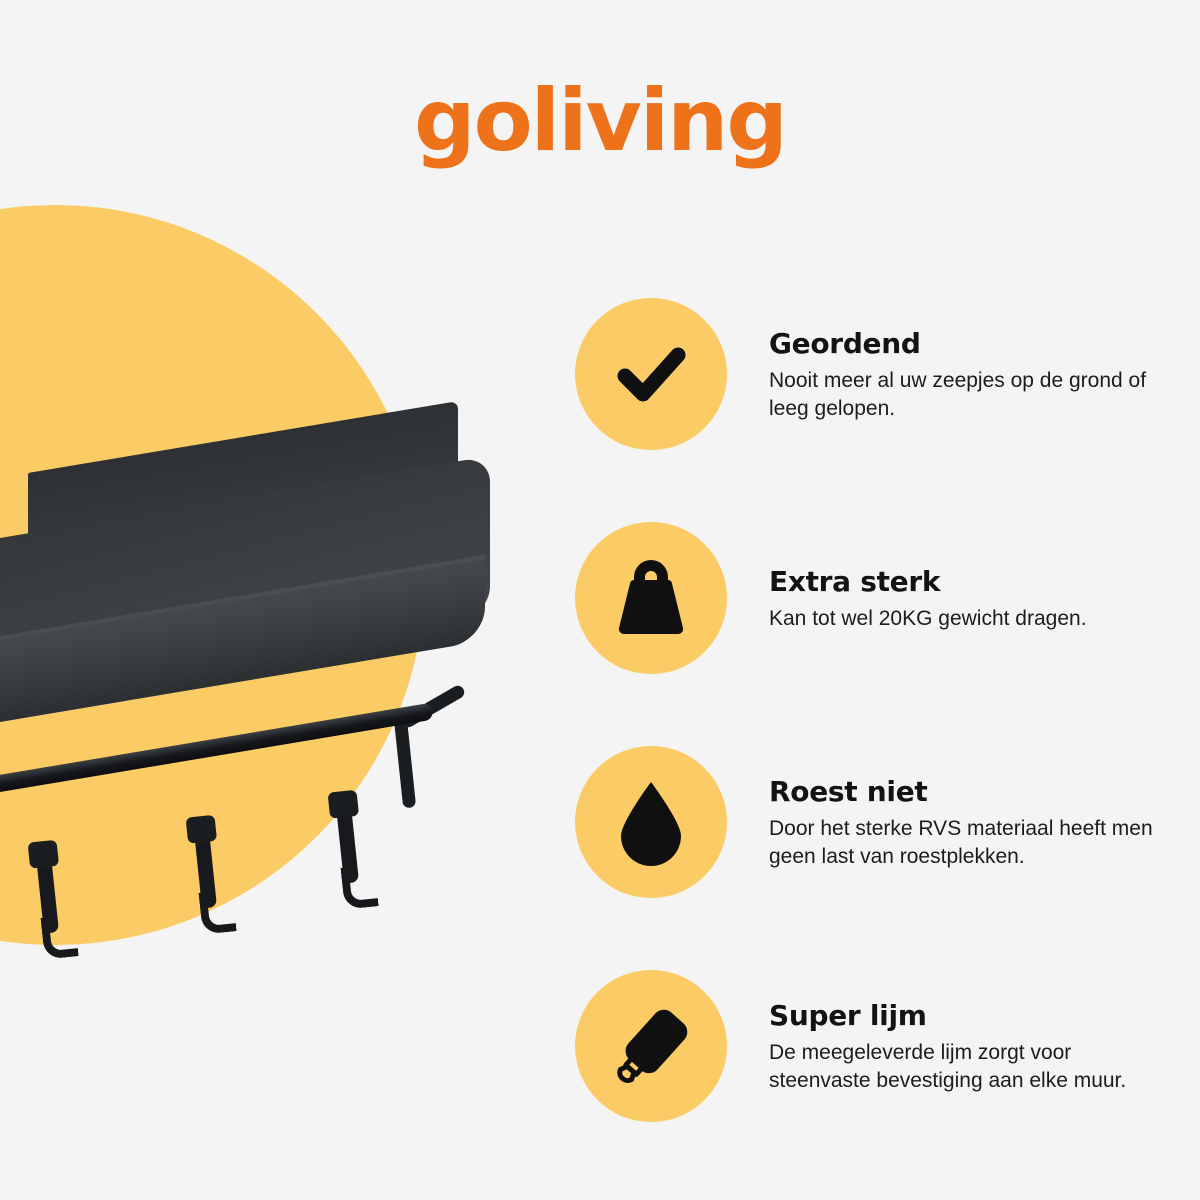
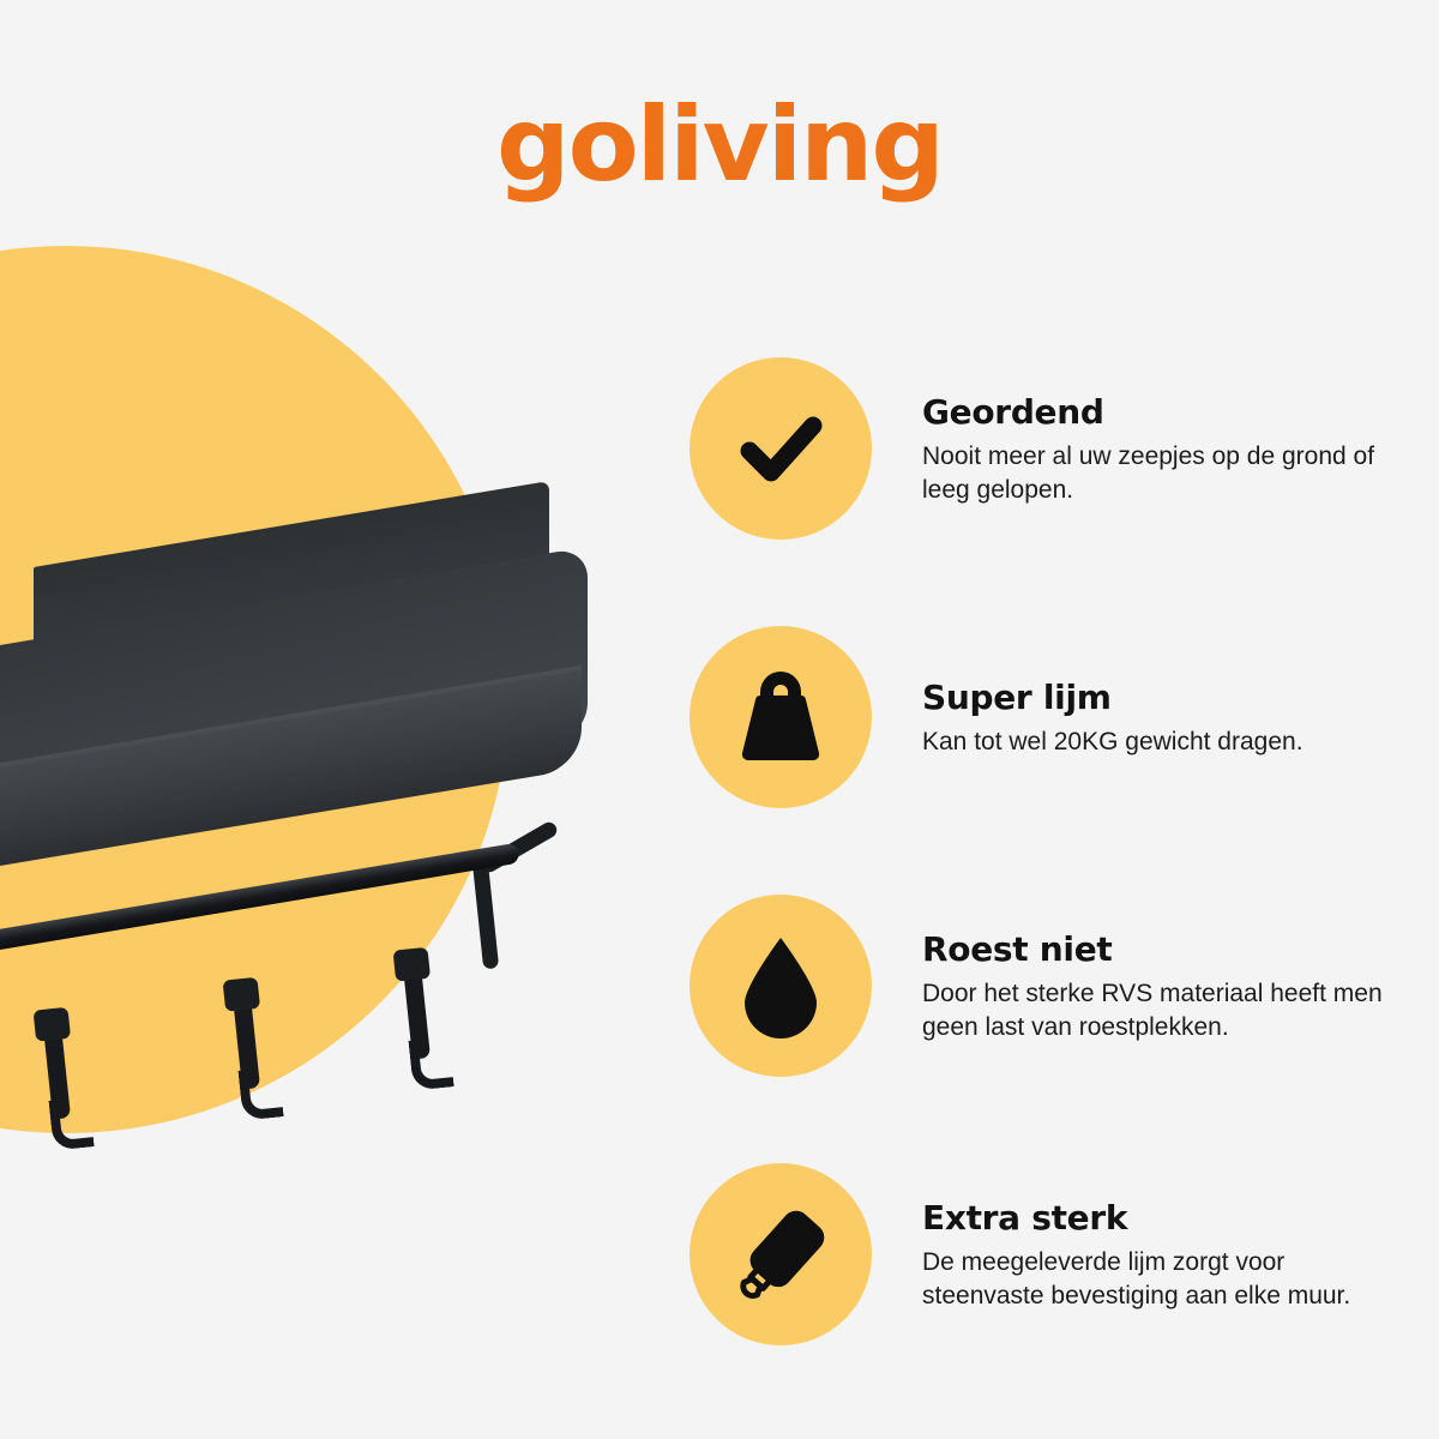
  goliving
  Geordend
  Nooit meer al uw zeepjes op de grond of
  leeg gelopen.
- Extra sterk
+ Super lijm
  Kan tot wel 20KG gewicht dragen.
  Roest niet
  Door het sterke RVS materiaal heeft men
  geen last van roestplekken.
- Super lijm
+ Extra sterk
  De meegeleverde lijm zorgt voor
  steenvaste bevestiging aan elke muur.
